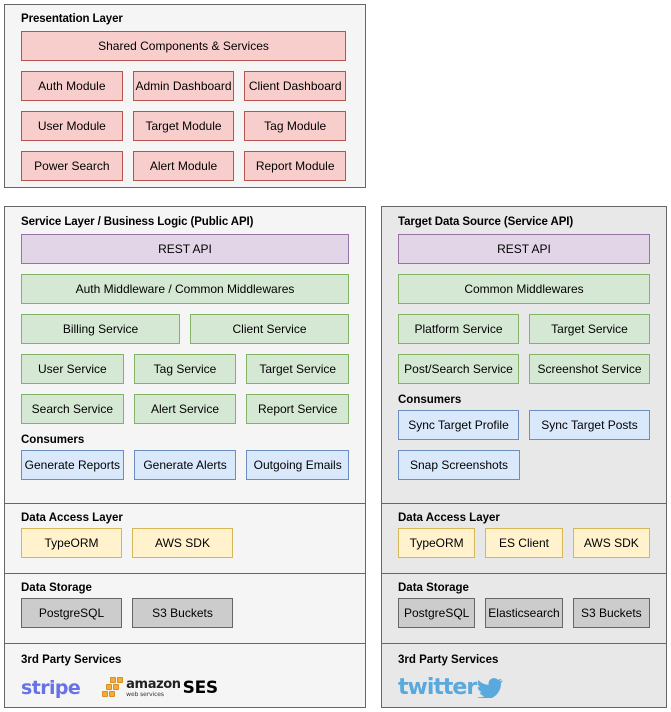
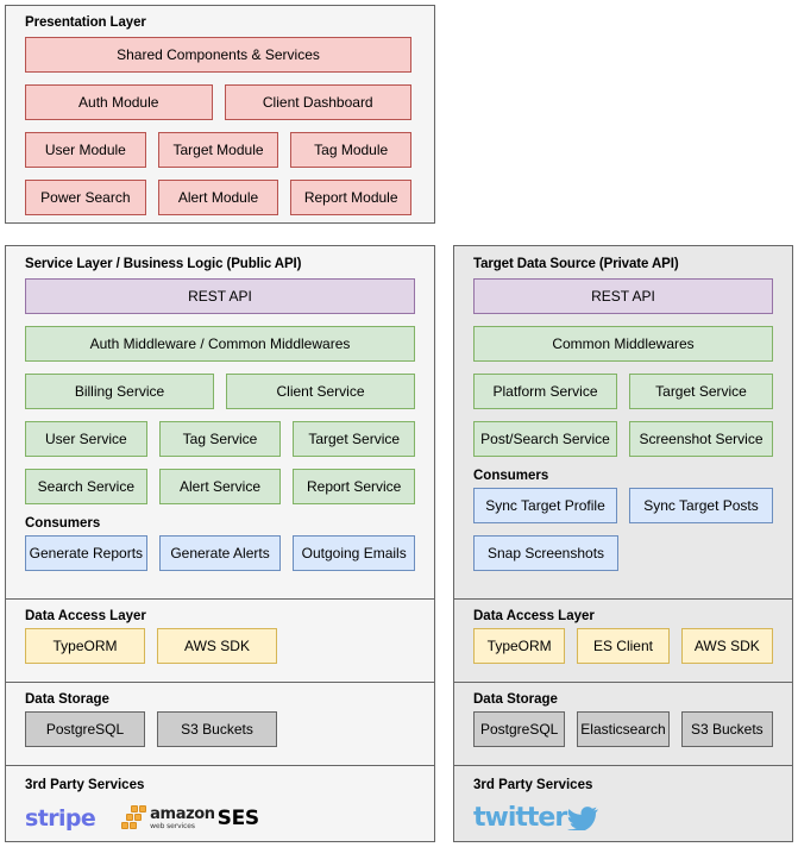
  Presentation Layer
  Shared Components & Services
  Auth Module
- Admin Dashboard
  Client Dashboard
  User Module
  Target Module
  Tag Module
  Power Search
  Alert Module
  Report Module
  Service Layer / Business Logic (Public API)
  REST API
  Auth Middleware / Common Middlewares
  Billing Service
  Client Service
  User Service
  Tag Service
  Target Service
  Search Service
  Alert Service
  Report Service
  Consumers
  Generate Reports
  Generate Alerts
  Outgoing Emails
  Data Access Layer
  TypeORM
  AWS SDK
  Data Storage
  PostgreSQL
  S3 Buckets
  3rd Party Services
  stripe
  amazon
  SES
- Target Data Source (Service API)
+ Target Data Source (Private API)
  REST API
  Common Middlewares
  Platform Service
  Target Service
  Post/Search Service
  Screenshot Service
  Consumers
  Sync Target Profile
  Sync Target Posts
  Snap Screenshots
  Data Access Layer
  TypeORM
  ES Client
  AWS SDK
  Data Storage
  PostgreSQL
  Elasticsearch
  S3 Buckets
  3rd Party Services
  twitter
